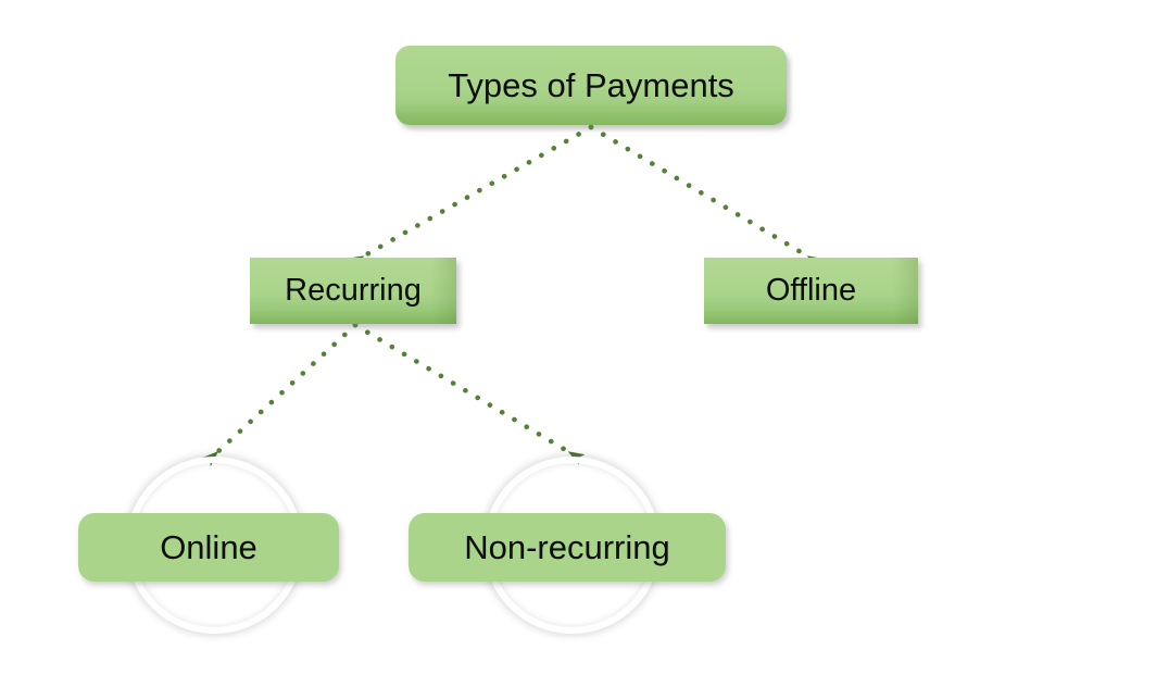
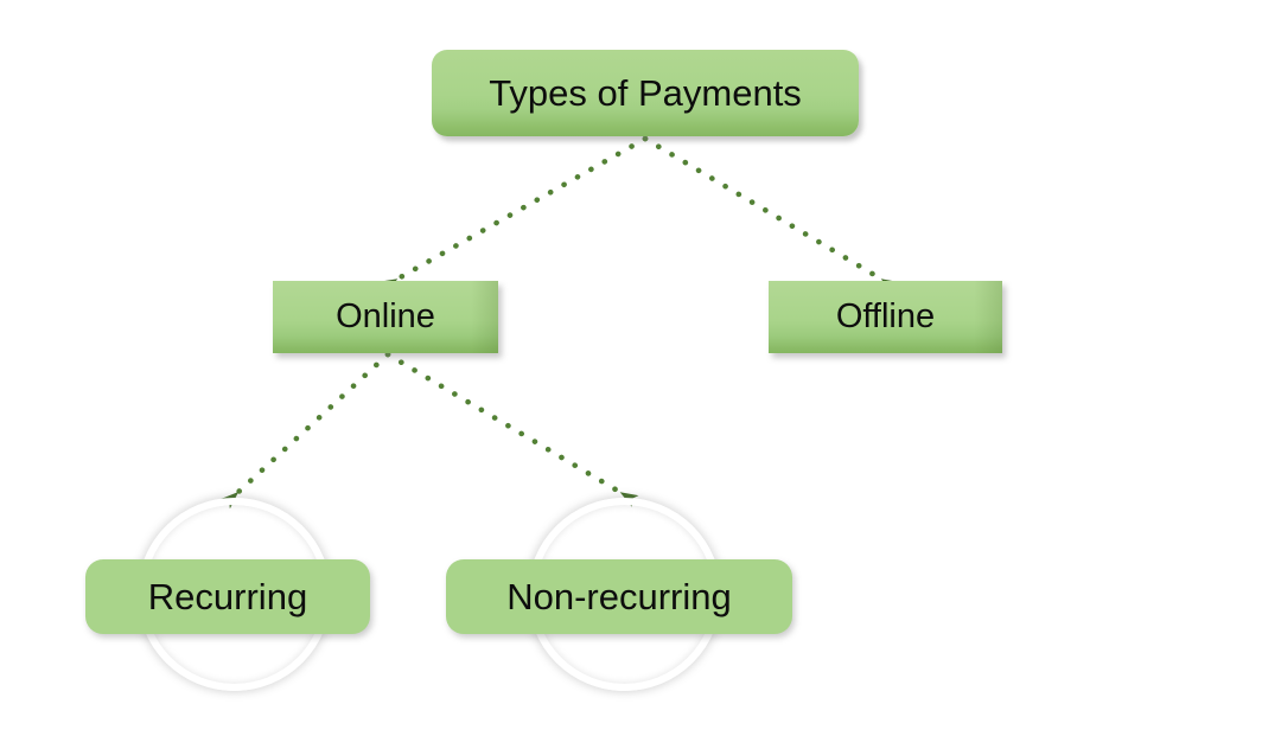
  Types of Payments
- Recurring
+ Online
  Offline
- Online
+ Recurring
  Non-recurring
